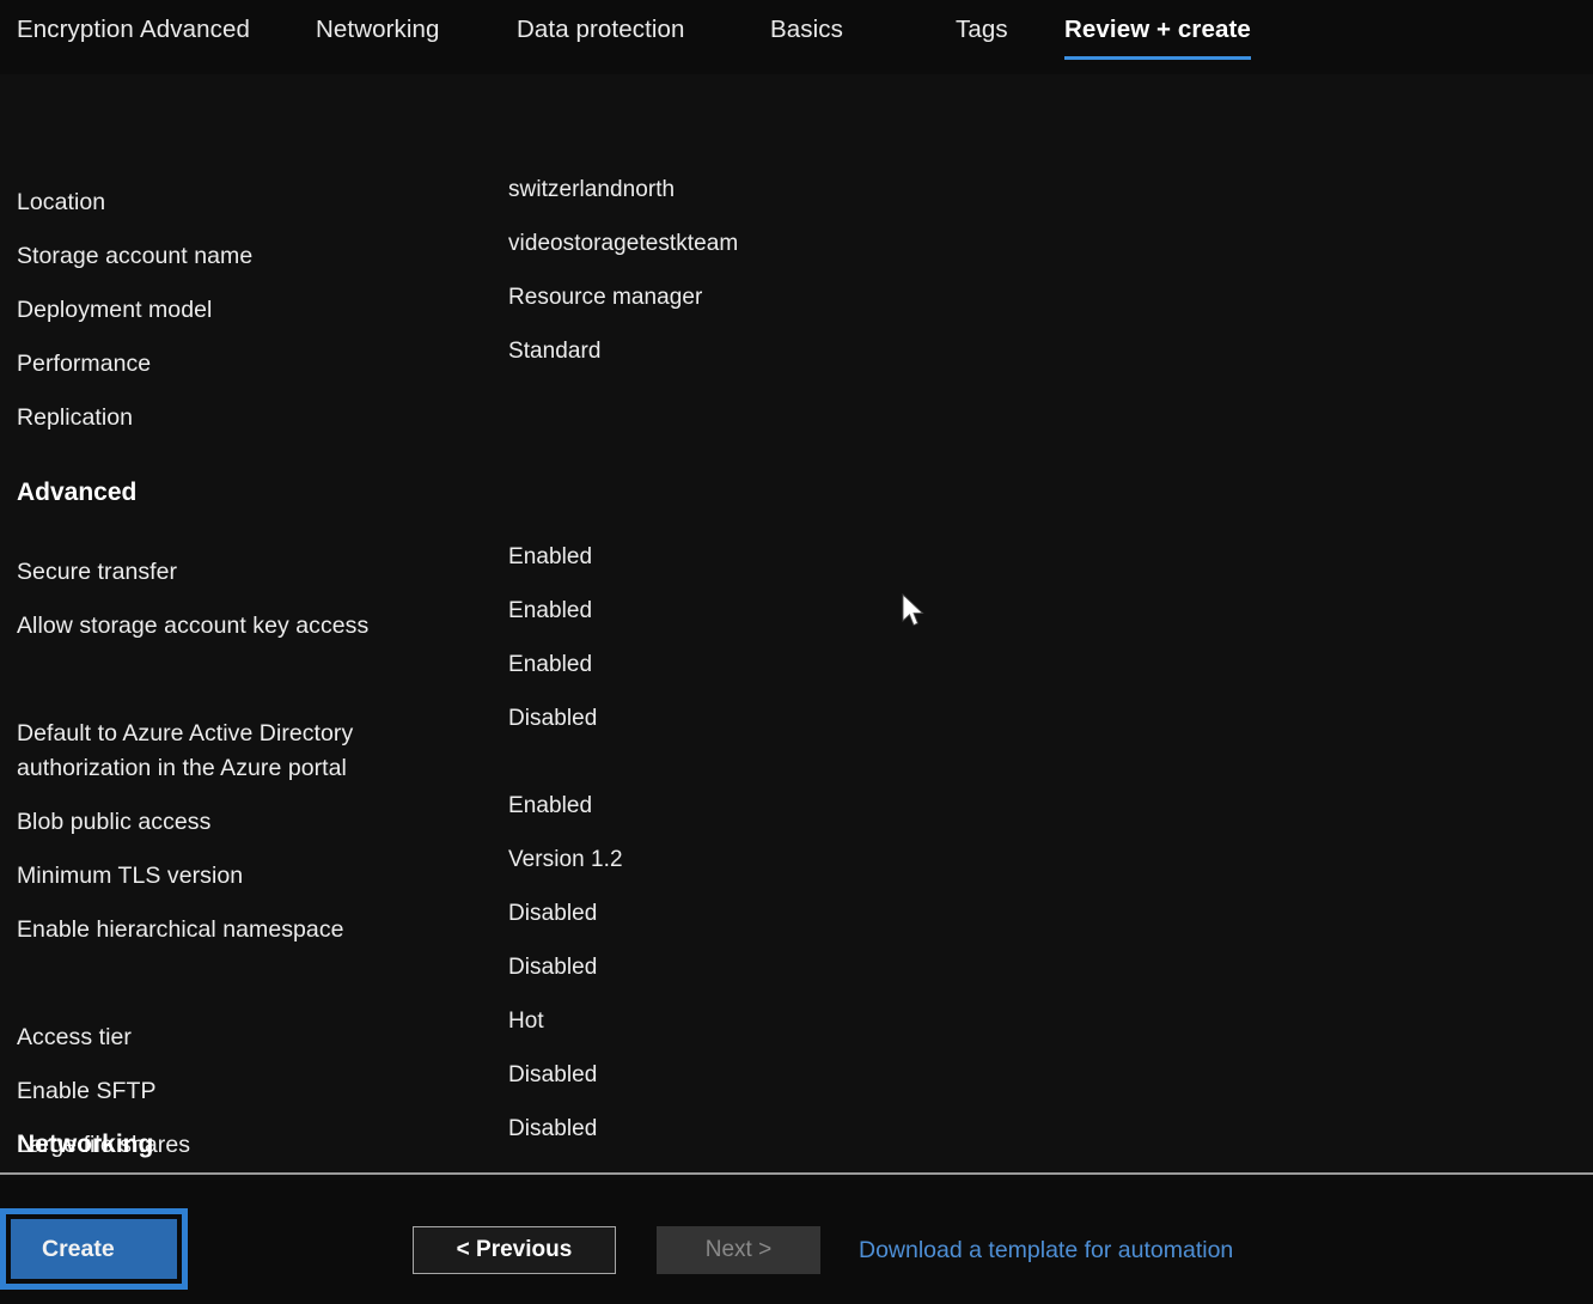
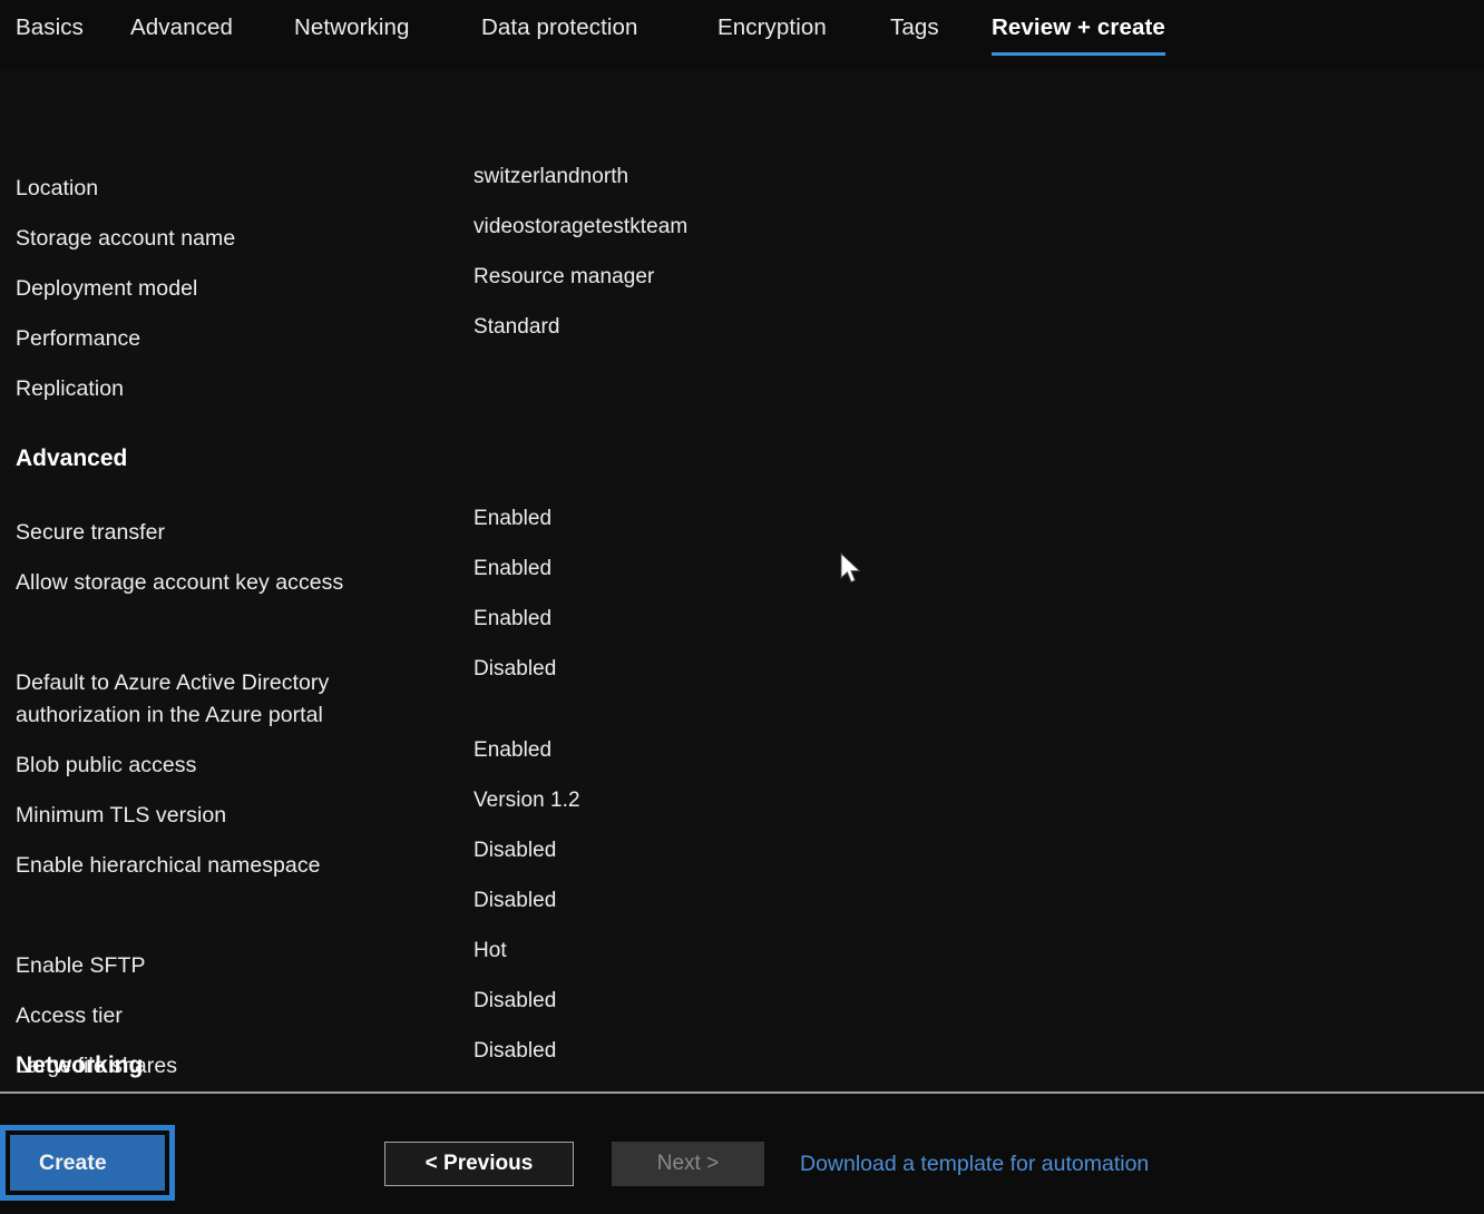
- Encryption
+ Basics
  Advanced
  Networking
  Data protection
- Basics
+ Encryption
  Tags
  Review + create
  Location
  switzerlandnorth
  Storage account name
  videostoragetestkteam
  Deployment model
  Resource manager
  Performance
  Standard
  Replication
  Advanced
  Secure transfer
  Enabled
  Allow storage account key access
  Enabled
  Enabled
  Default to Azure Active Directory authorization in the Azure portal
  Disabled
  Blob public access
  Enabled
  Minimum TLS version
  Version 1.2
  Enable hierarchical namespace
  Disabled
  Disabled
- Access tier
+ Enable SFTP
  Hot
- Enable SFTP
+ Access tier
  Disabled
  Large file shares
  Disabled
  Networking
  Create
  < Previous
  Next >
  Download a template for automation
